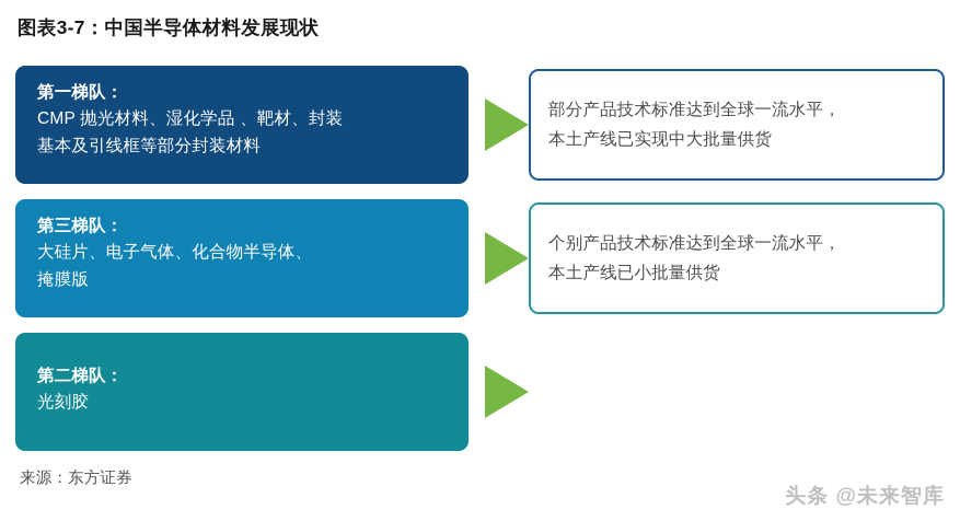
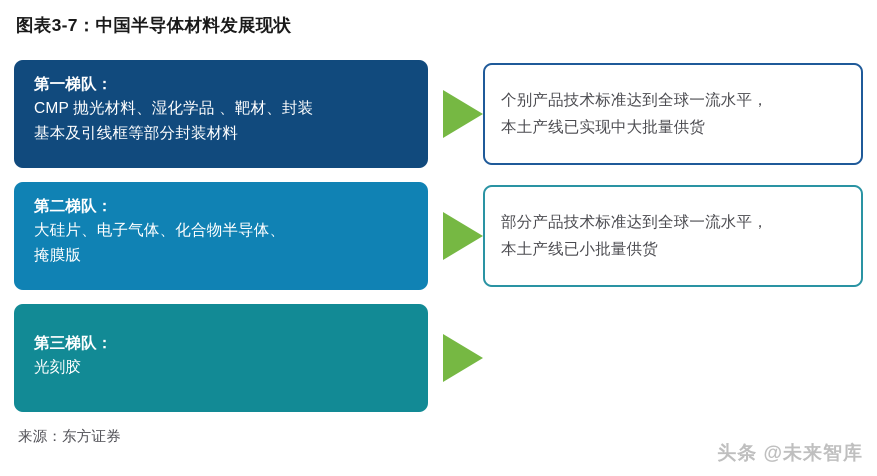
  图表3-7：中国半导体材料发展现状
  第一梯队：
  CMP 抛光材料、湿化学品 、靶材、封装
  基本及引线框等部分封装材料
- 部分产品技术标准达到全球一流水平，
+ 个别产品技术标准达到全球一流水平，
  本土产线已实现中大批量供货
- 第三梯队：
+ 第二梯队：
  大硅片、电子气体、化合物半导体、
  掩膜版
- 个别产品技术标准达到全球一流水平，
+ 部分产品技术标准达到全球一流水平，
  本土产线已小批量供货
- 第二梯队：
+ 第三梯队：
  光刻胶
  来源：东方证券
  头条 @未来智库
